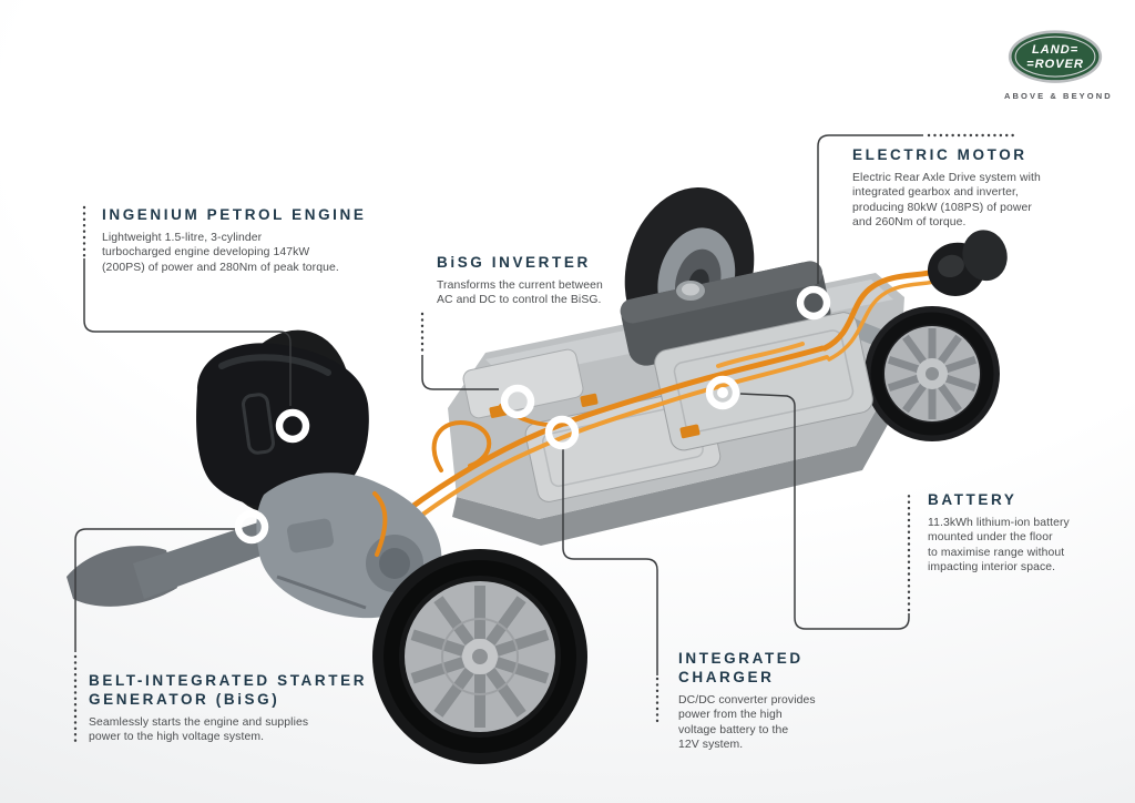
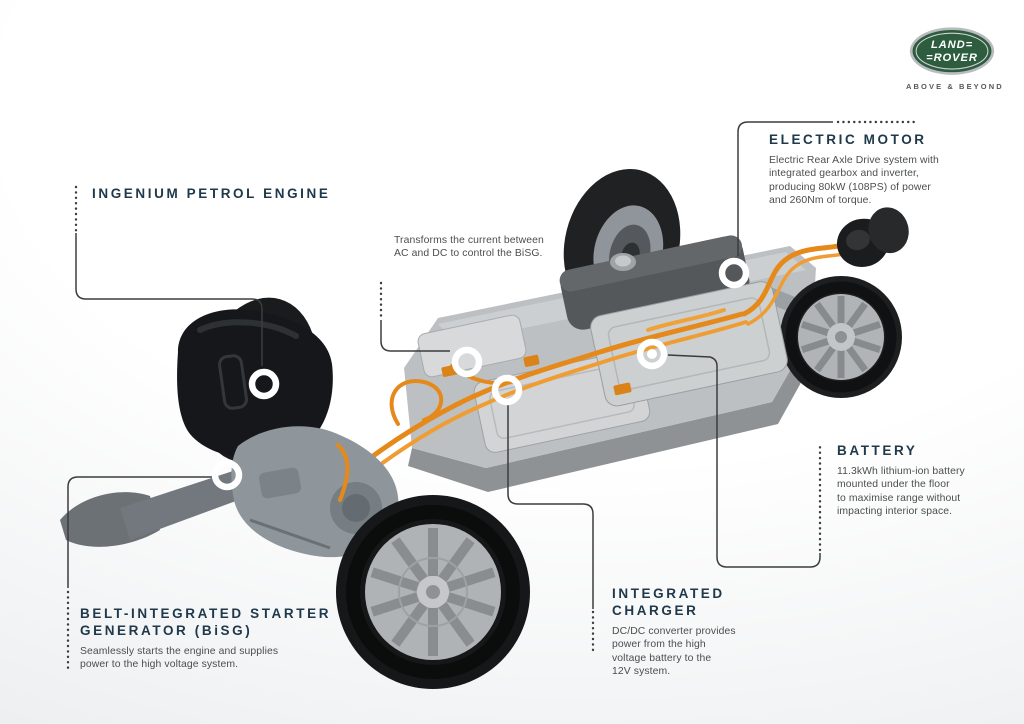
  LAND=
  =ROVER
  ABOVE & BEYOND
  INGENIUM PETROL ENGINE
- Lightweight 1.5-litre, 3-cylinder
- turbocharged engine developing 147kW
- (200PS) of power and 280Nm of peak torque.
- BiSG INVERTER
  Transforms the current between
  AC and DC to control the BiSG.
  ELECTRIC MOTOR
  Electric Rear Axle Drive system with
  integrated gearbox and inverter,
  producing 80kW (108PS) of power
  and 260Nm of torque.
  BATTERY
  11.3kWh lithium-ion battery
  mounted under the floor
  to maximise range without
  impacting interior space.
  INTEGRATED
  CHARGER
  DC/DC converter provides
  power from the high
  voltage battery to the
  12V system.
  BELT-INTEGRATED STARTER
  GENERATOR (BiSG)
  Seamlessly starts the engine and supplies
  power to the high voltage system.
